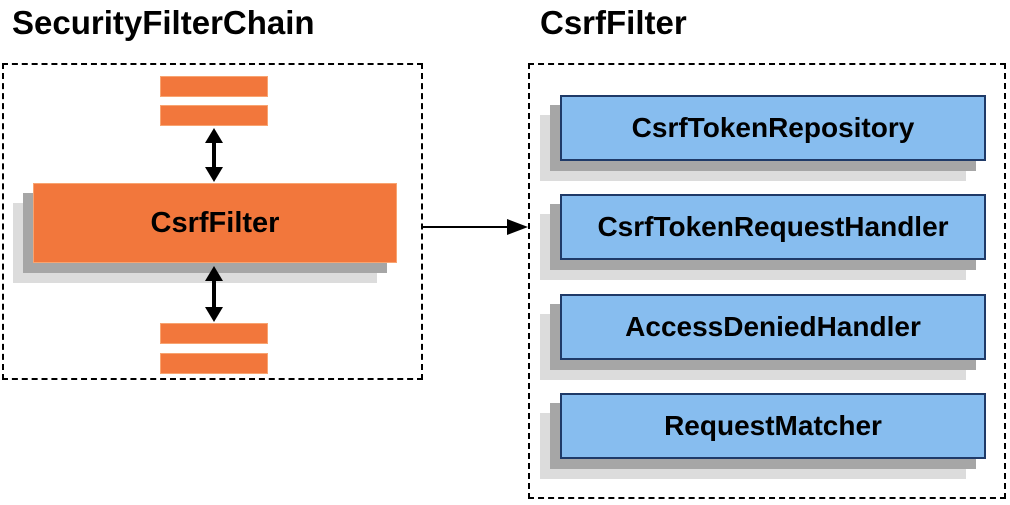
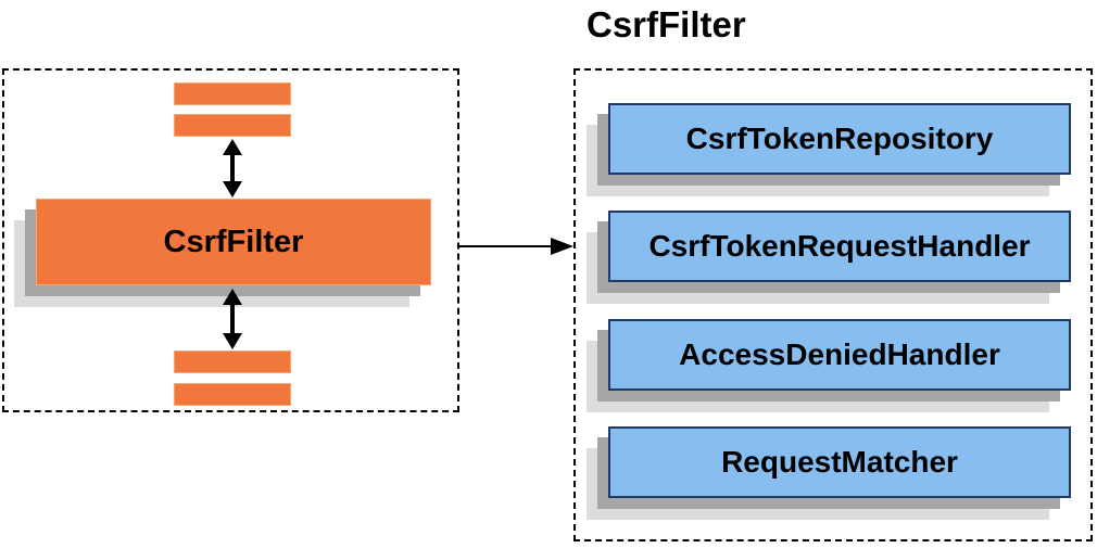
- SecurityFilterChain
  CsrfFilter
  CsrfFilter
  CsrfTokenRepository
  CsrfTokenRequestHandler
  AccessDeniedHandler
  RequestMatcher
